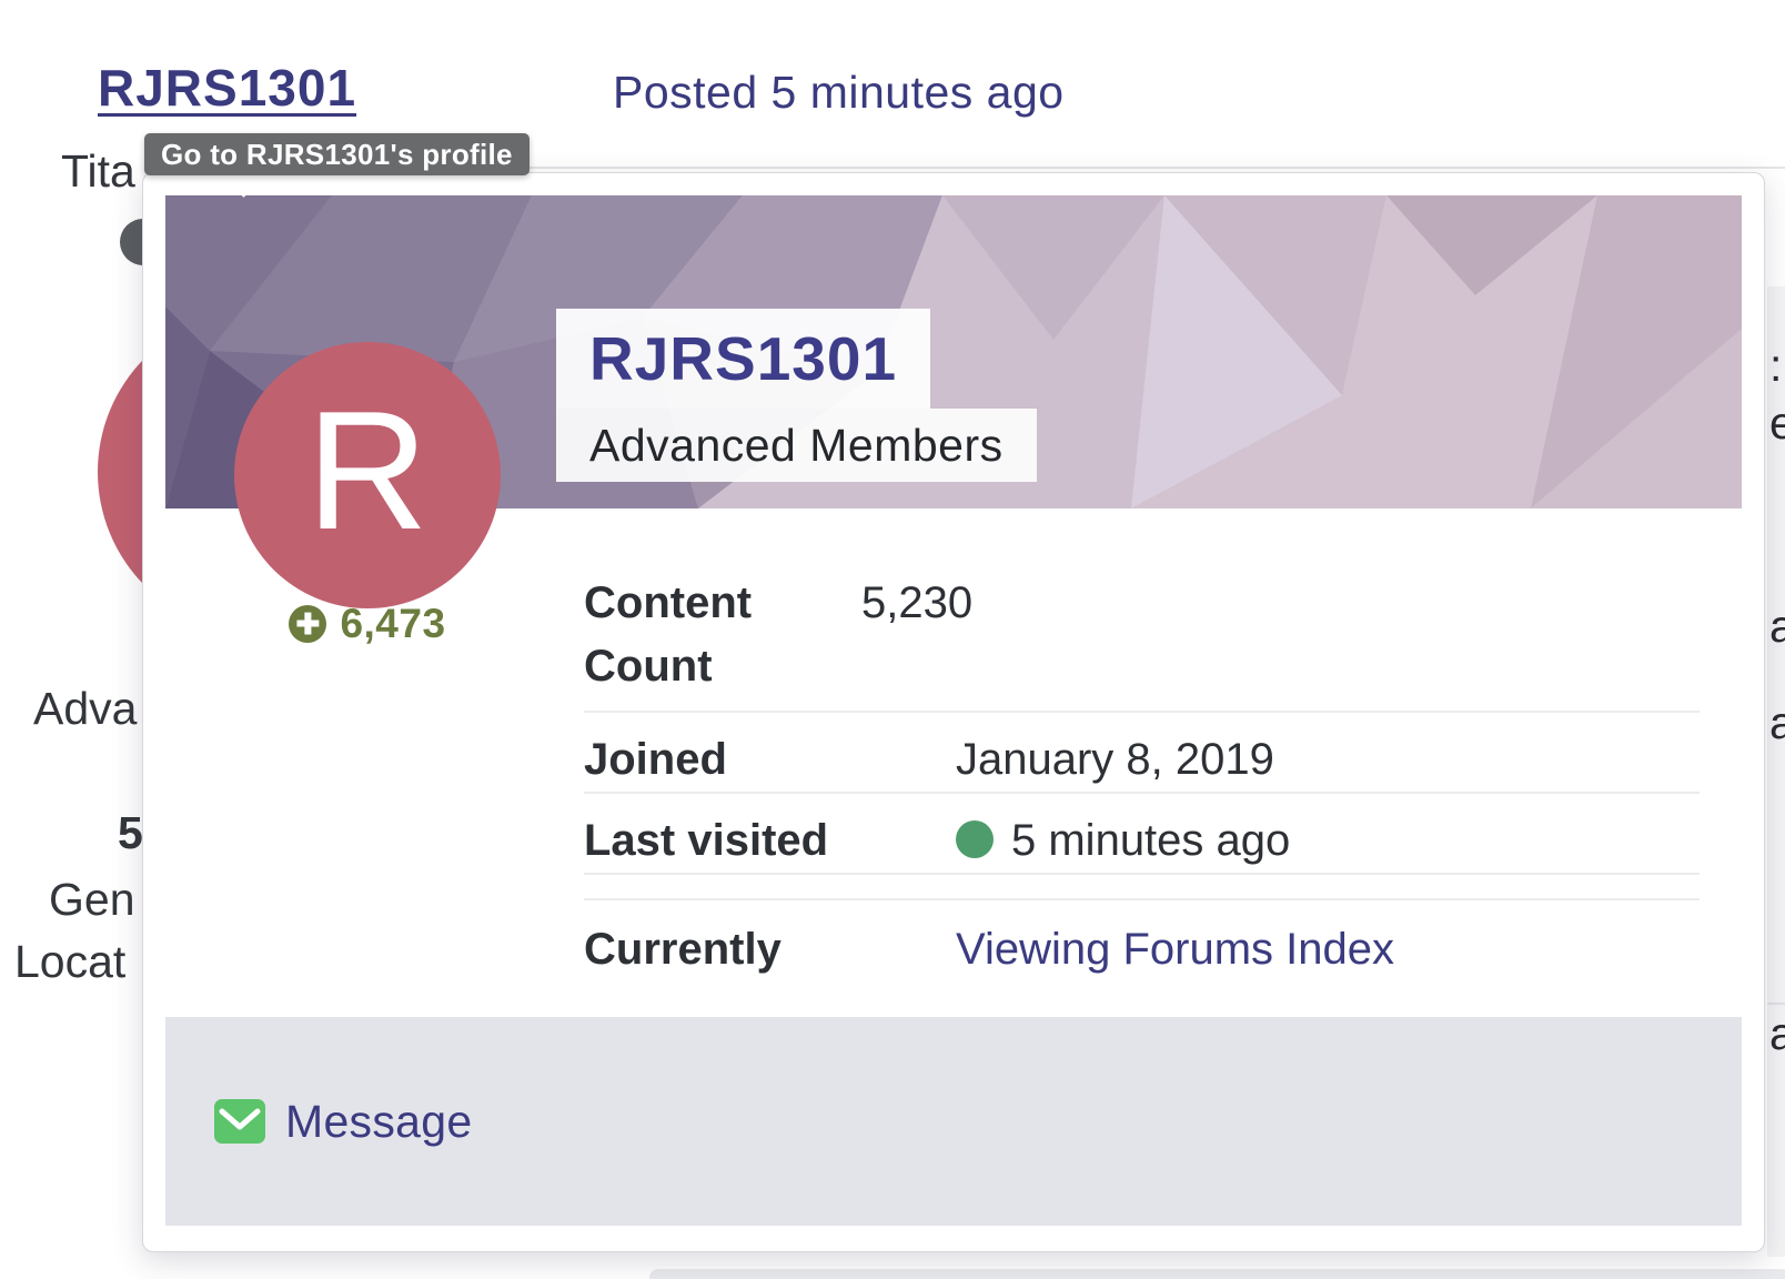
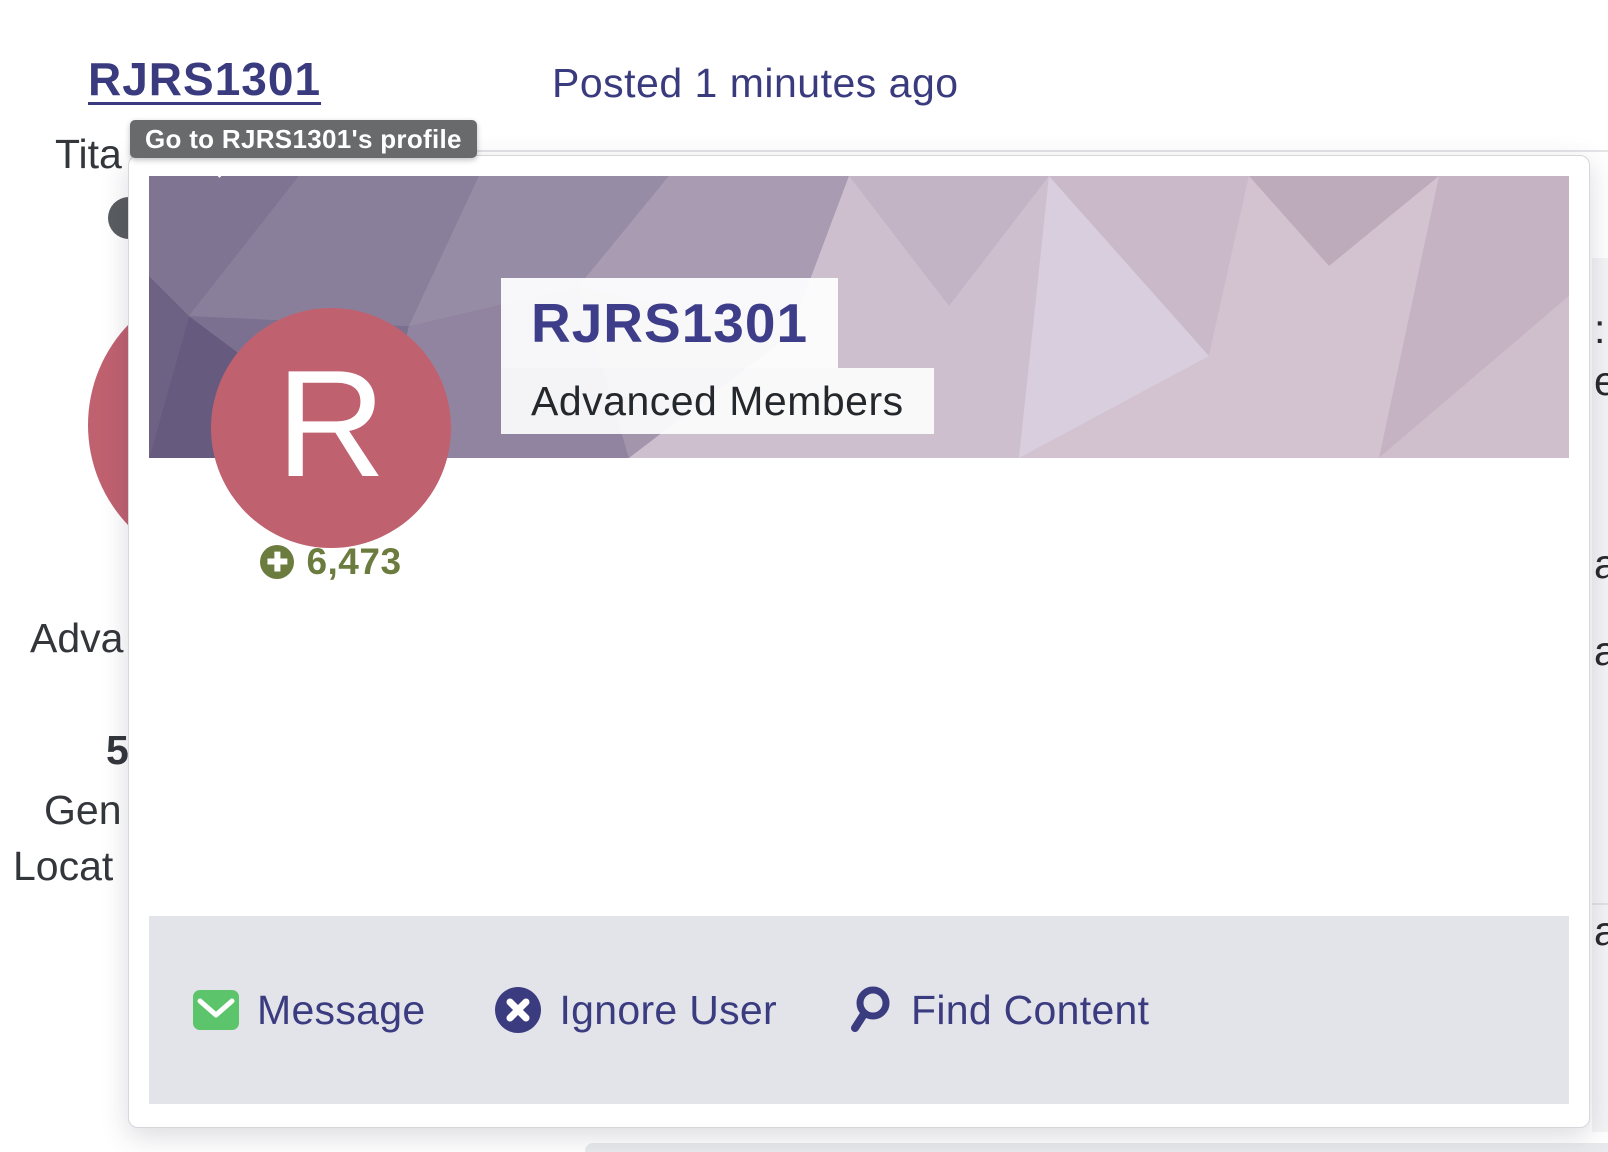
  RJRS1301
- Posted 5 minutes ago
+ Posted 1 minutes ago
  Tita
  Adva
  5
  Gen
  Locat
  :
  e
  a
  a
  a
  R
  RJRS1301
  Advanced Members
  ✚
  6,473
- Content Count
- 5,230
- Joined
- January 8, 2019
- Last visited
- 5 minutes ago
- Currently
- Viewing Forums Index
  Message
+ Ignore User
+ Find Content
  Go to RJRS1301's profile
